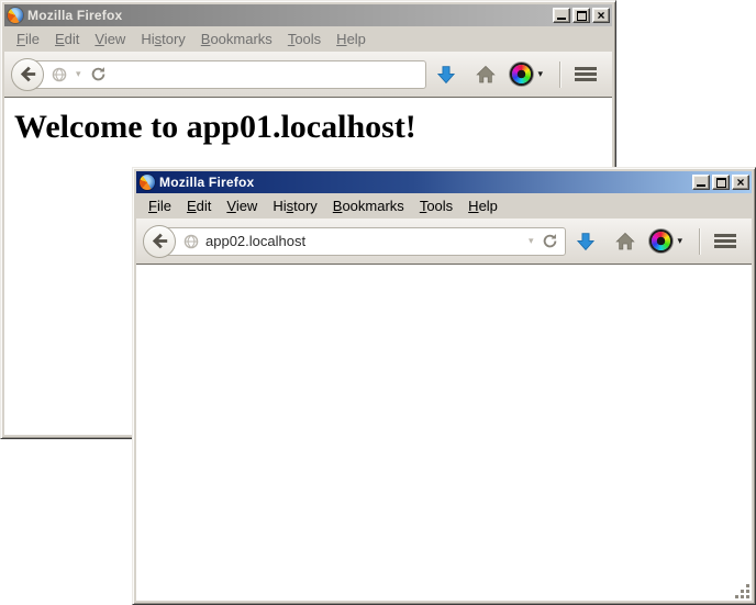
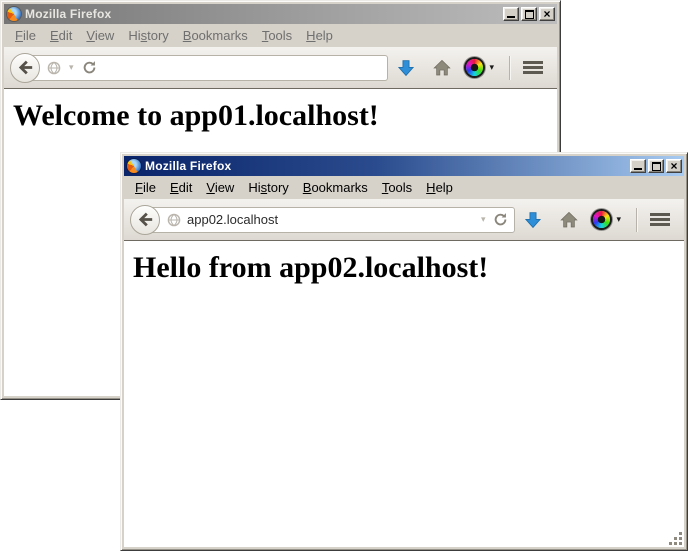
  Mozilla Firefox
  ×
  File
  Edit
  View
  History
  Bookmarks
  Tools
  Help
  ▾
  ▾
  Welcome to app01.localhost!
  Mozilla Firefox
  ×
  File
  Edit
  View
  History
  Bookmarks
  Tools
  Help
  app02.localhost
  ▾
  ▾
+ Hello from app02.localhost!
